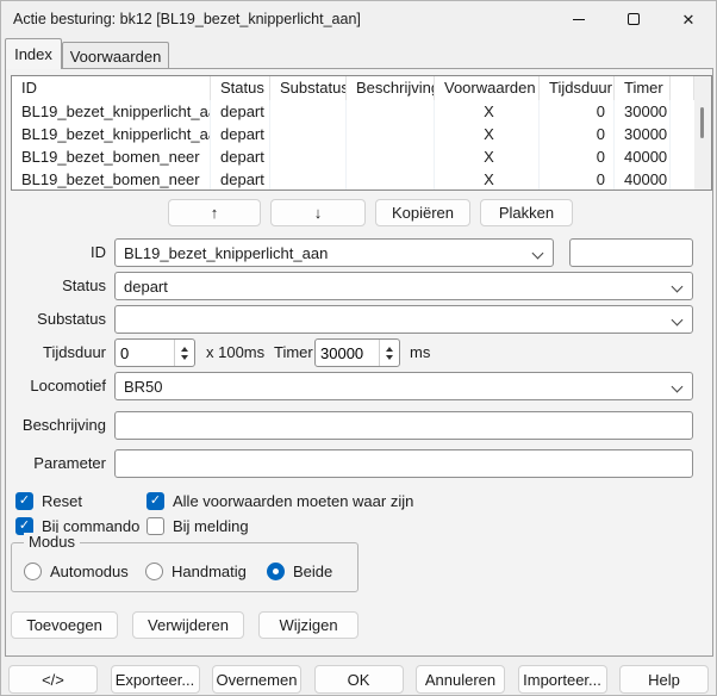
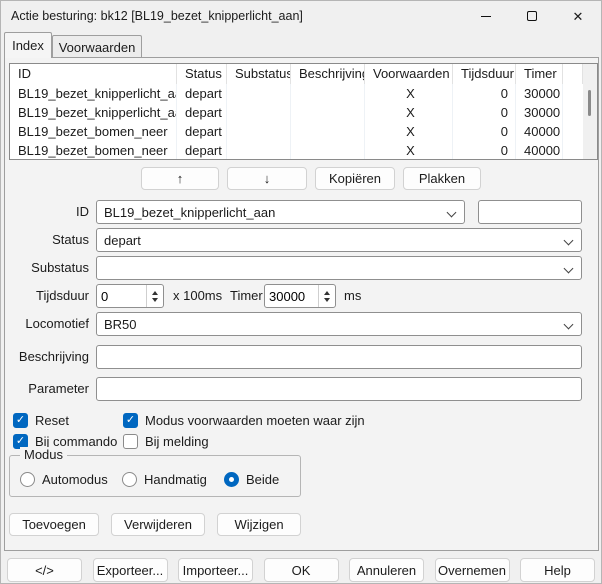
  Actie besturing: bk12 [BL19_bezet_knipperlicht_aan]
  ✕
  Index
  Voorwaarden
  ID
  Status
  Substatus
  Beschrijvin
  Voorwaarden
  Tijdsduur
  Timer
  BL19_bezet_knipperlicht_a
  depart
  X
  0
  30000
  BL19_bezet_knipperlicht_a
  depart
  X
  0
  30000
  BL19_bezet_bomen_neer
  depart
  X
  0
  40000
  BL19_bezet_bomen_neer
  depart
  X
  0
  40000
  ↑
  ↓
  Kopiëren
  Plakken
  ID
  BL19_bezet_knipperlicht_aan
  Status
  depart
  Substatus
  Tijdsduur
  0
  x 100ms
  Timer
  30000
  ms
  Locomotief
  BR50
  Beschrijving
  Parameter
  ✓
  Reset
  ✓
- Alle voorwaarden moeten waar zijn
+ Modus voorwaarden moeten waar zijn
  ✓
  Bij commando
  Bij melding
  Modus
  Automodus
  Handmatig
  Beide
  Toevoegen
  Verwijderen
  Wijzigen
  </>
  Exporteer...
- Overnemen
+ Importeer...
  OK
  Annuleren
- Importeer...
+ Overnemen
  Help
